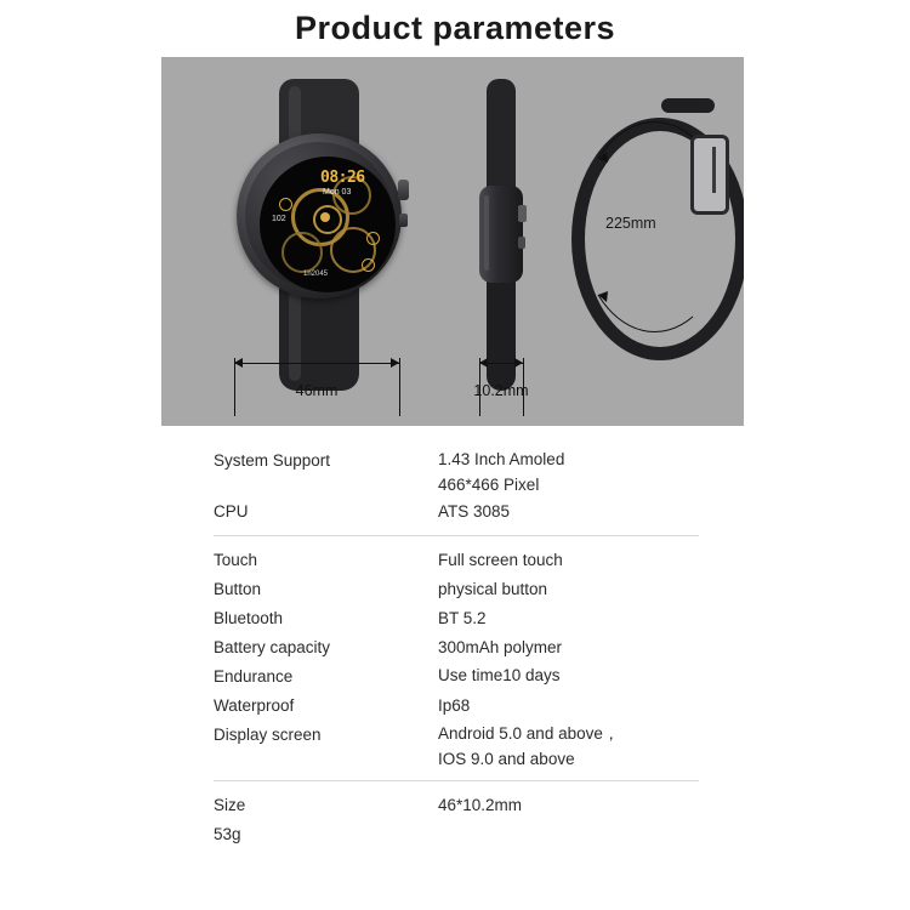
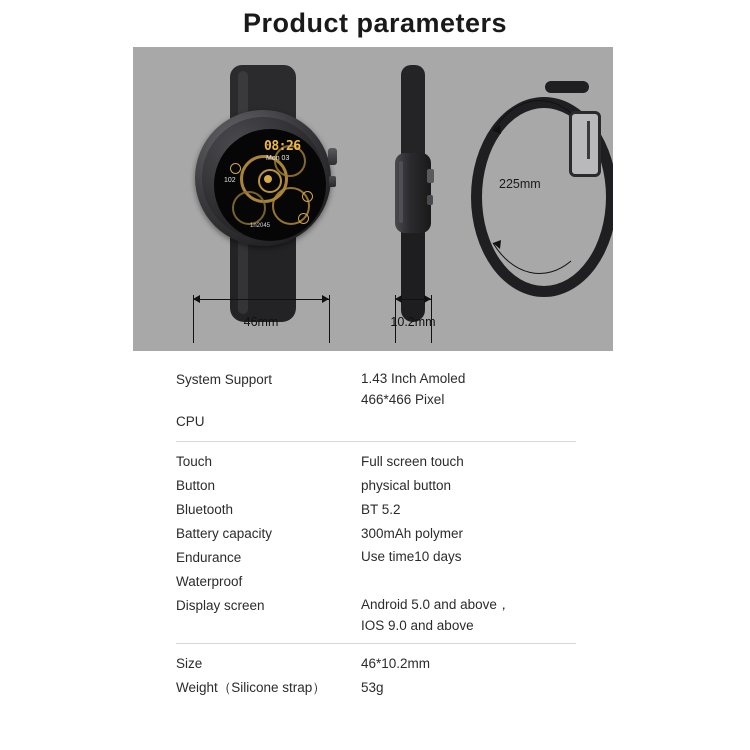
  Product parameters
  08:26
  225mm
  46mm
  10.2mm
  System Support
  1.43 Inch Amoled
  466*466 Pixel
  CPU
- ATS 3085
  Touch
  Full screen touch
  Button
  physical button
  Bluetooth
  BT 5.2
  Battery capacity
  300mAh polymer
  Endurance
  Use time10 days
  Waterproof
- Ip68
  Display screen
  Android 5.0 and above，
  IOS 9.0 and above
  Size
  46*10.2mm
+ Weight（Silicone strap）
  53g
